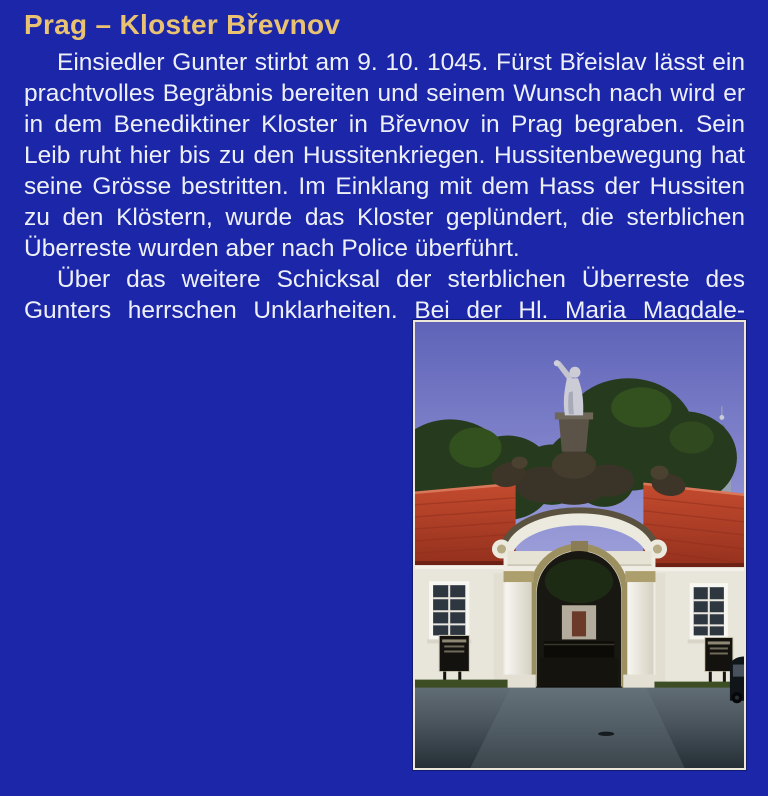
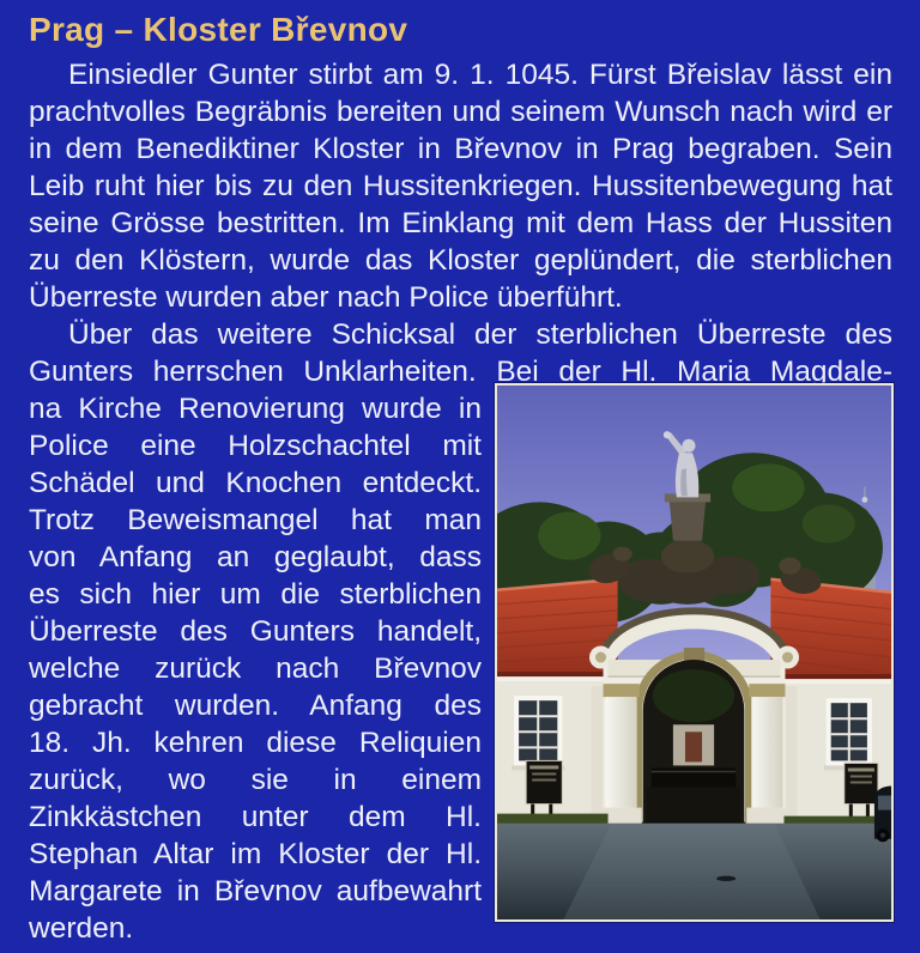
  Prag – Kloster Břevnov
- Einsiedler Gunter stirbt am 9. 10. 1045. Fürst Břeislav lässt ein prachtvolles Begräbnis bereiten und seinem Wunsch nach wird er in dem Benediktiner Kloster in Břevnov in Prag begraben. Sein Leib ruht hier bis zu den Hussitenkriegen. Hussitenbewegung hat seine Grösse bestritten. Im Einklang mit dem Hass der Hussiten zu den Klöstern, wurde das Kloster geplündert, die sterblichen Überreste wurden aber nach Police überführt.
+ Einsiedler Gunter stirbt am 9. 1. 1045. Fürst Břeislav lässt ein prachtvolles Begräbnis bereiten und seinem Wunsch nach wird er in dem Benediktiner Kloster in Břevnov in Prag begraben. Sein Leib ruht hier bis zu den Hussitenkriegen. Hussitenbewegung hat seine Grösse bestritten. Im Einklang mit dem Hass der Hussiten zu den Klöstern, wurde das Kloster geplündert, die sterblichen Überreste wurden aber nach Police überführt.
  Über das weitere Schicksal der sterblichen Überreste des Gunters herrschen Unklarheiten. Bei der Hl. Maria Magdale-
+ na Kirche Renovierung wurde in Police eine Holzschachtel mit Schädel und Knochen entdeckt. Trotz Beweismangel hat man von Anfang an geglaubt, dass es sich hier um die sterblichen Überreste des Gunters handelt, welche zurück nach Břevnov gebracht wurden. Anfang des 18. Jh. kehren diese Reliquien zurück, wo sie in einem Zinkkästchen unter dem Hl. Stephan Altar im Kloster der Hl. Margarete in Břevnov aufbewahrt werden.
